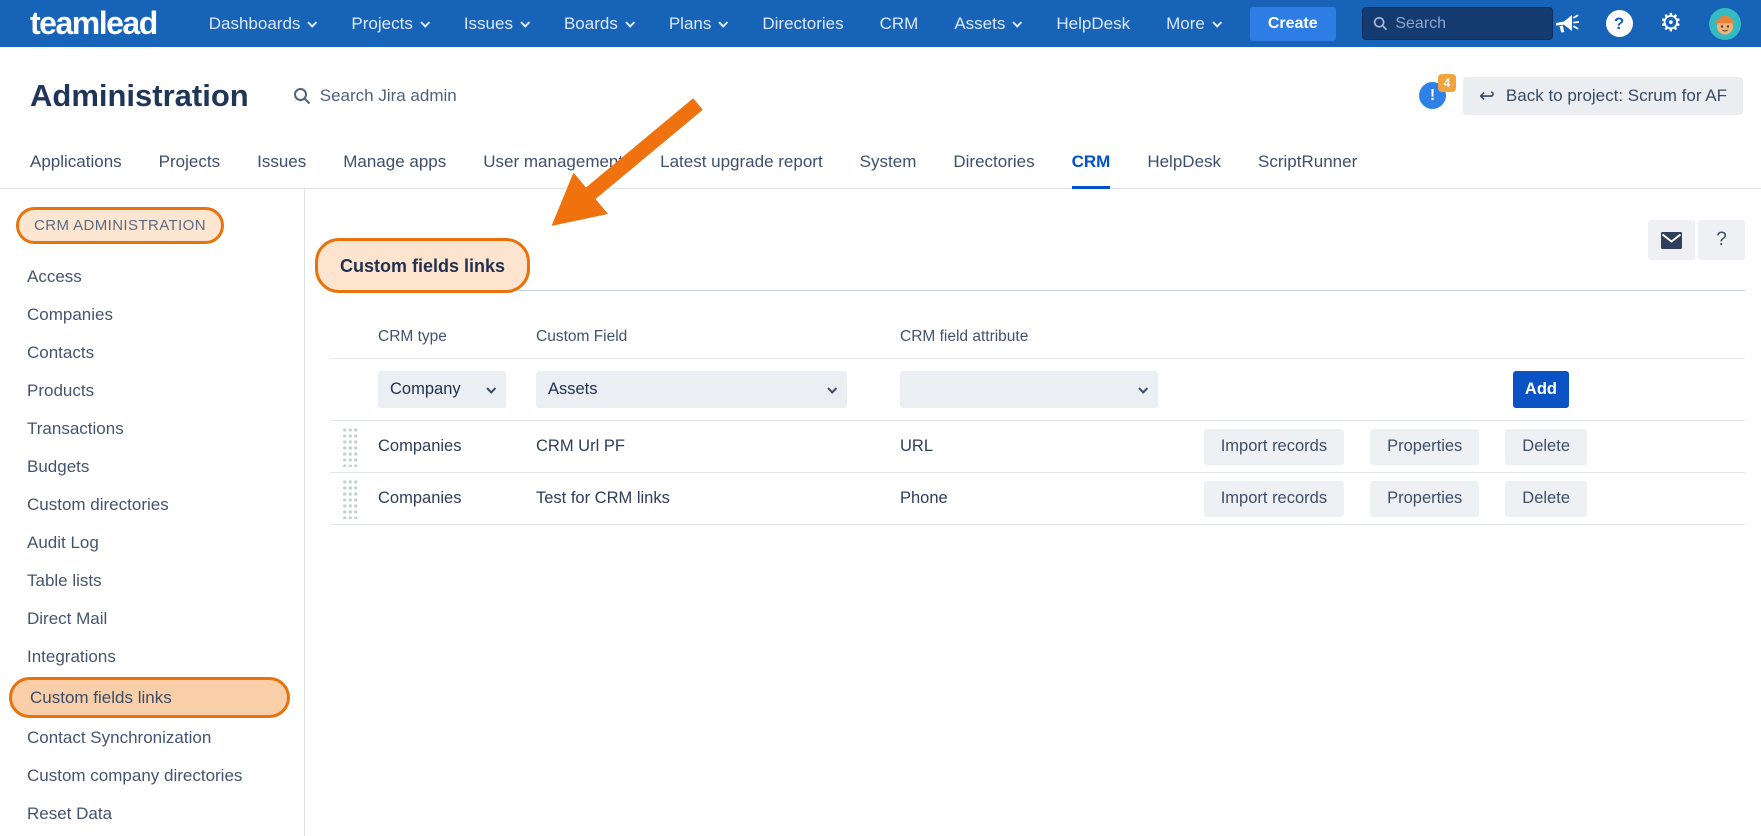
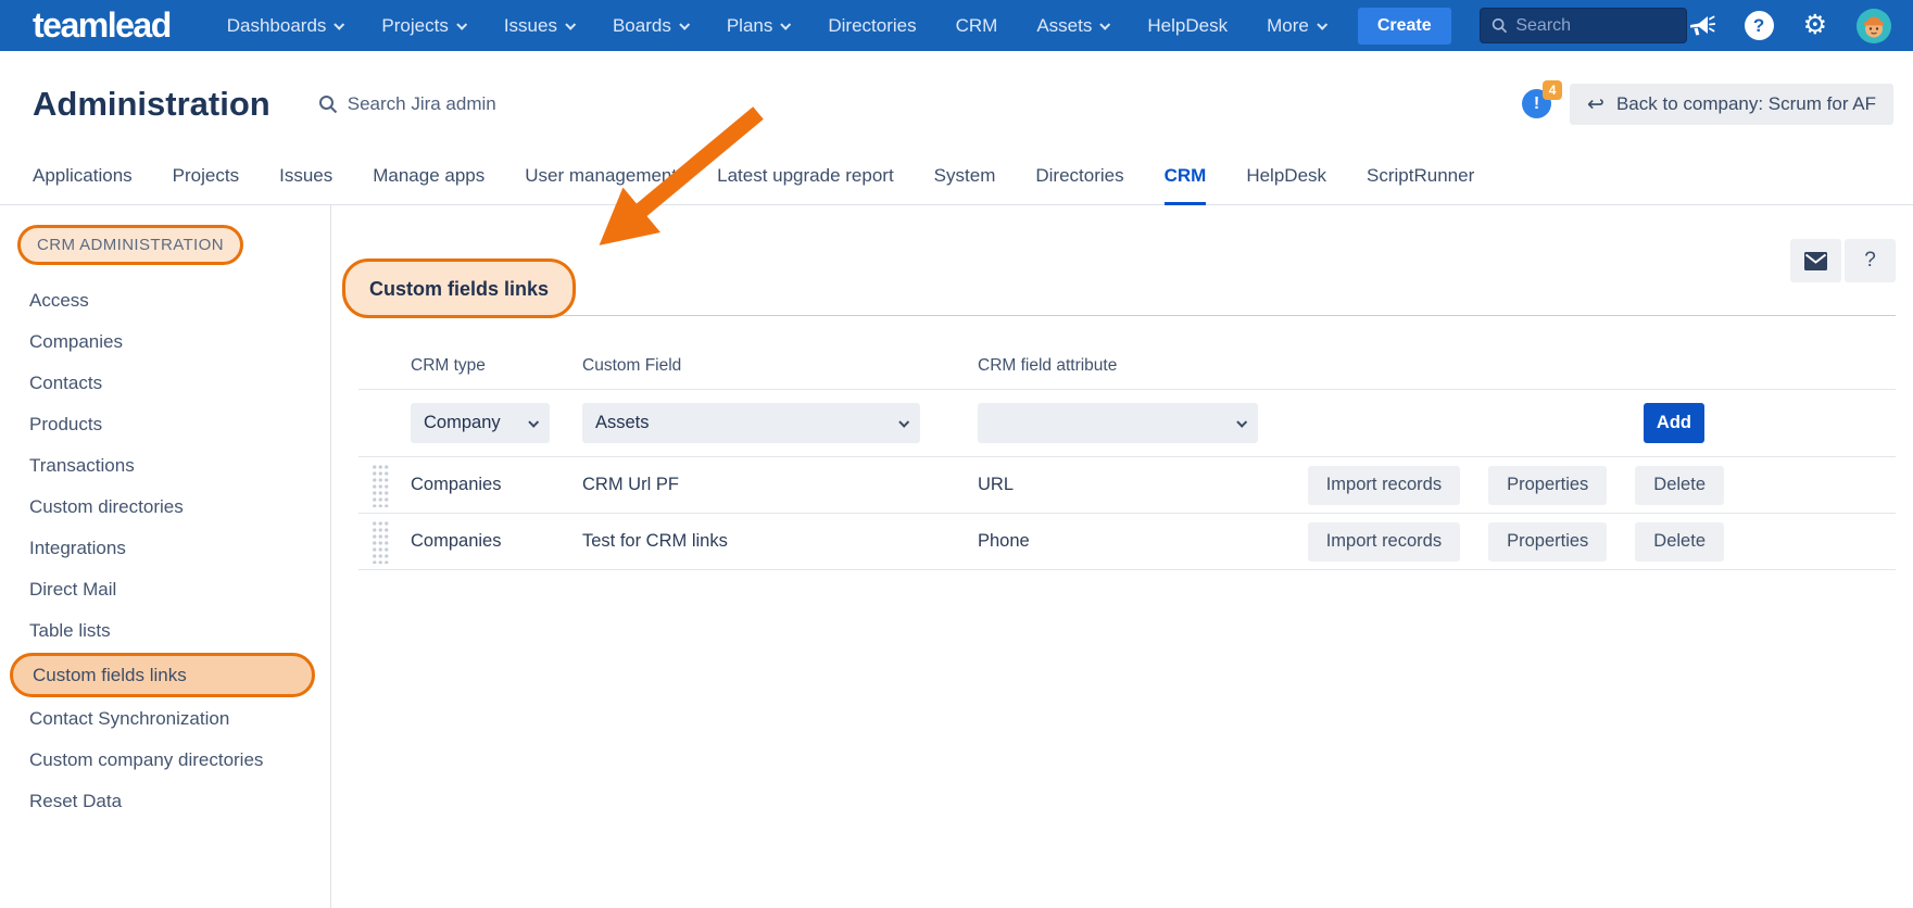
  teamlead
  Dashboards
  Projects
  Issues
  Boards
  Plans
  Directories
  CRM
  Assets
  HelpDesk
  More
  Create
  Search
  ?
  ⚙
  Administration
  Search Jira admin
  !
  4
  ↩
- Back to project: Scrum for AF
+ Back to company: Scrum for AF
  Applications
  Projects
  Issues
  Manage apps
  User managemen
  Latest upgrade report
  System
  Directories
  CRM
  HelpDesk
  ScriptRunner
  CRM ADMINISTRATION
  Access
  Companies
  Contacts
  Products
  Transactions
- Budgets
  Custom directories
- Audit Log
- Table lists
+ Integrations
  Direct Mail
- Integrations
+ Table lists
  Custom fields links
  Contact Synchronization
  Custom company directories
  Reset Data
  ?
  Custom fields links
  CRM type
  Custom Field
  CRM field attribute
  Company
  Assets
  Add
  Companies
  CRM Url PF
  URL
  Import records
  Properties
  Delete
  Companies
  Test for CRM links
  Phone
  Import records
  Properties
  Delete
